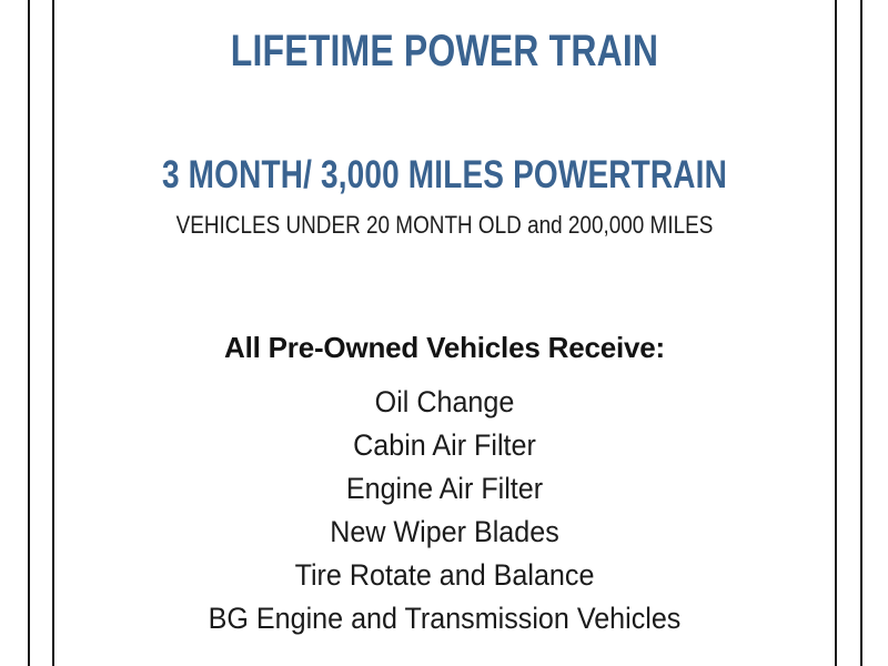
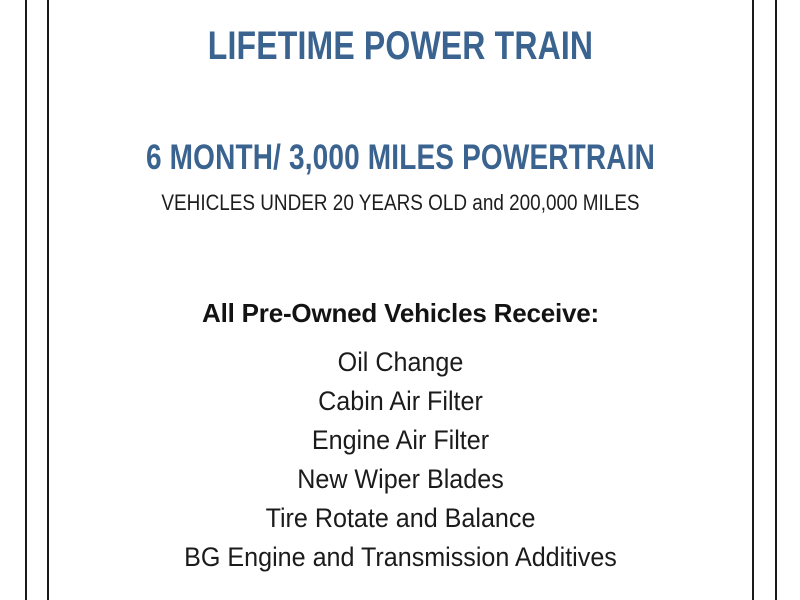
  LIFETIME POWER TRAIN
- 3 MONTH/ 3,000 MILES POWERTRAIN
+ 6 MONTH/ 3,000 MILES POWERTRAIN
- VEHICLES UNDER 20 MONTH OLD and 200,000 MILES
+ VEHICLES UNDER 20 YEARS OLD and 200,000 MILES
  All Pre-Owned Vehicles Receive:
  Oil Change
  Cabin Air Filter
  Engine Air Filter
  New Wiper Blades
  Tire Rotate and Balance
- BG Engine and Transmission Vehicles
+ BG Engine and Transmission Additives
